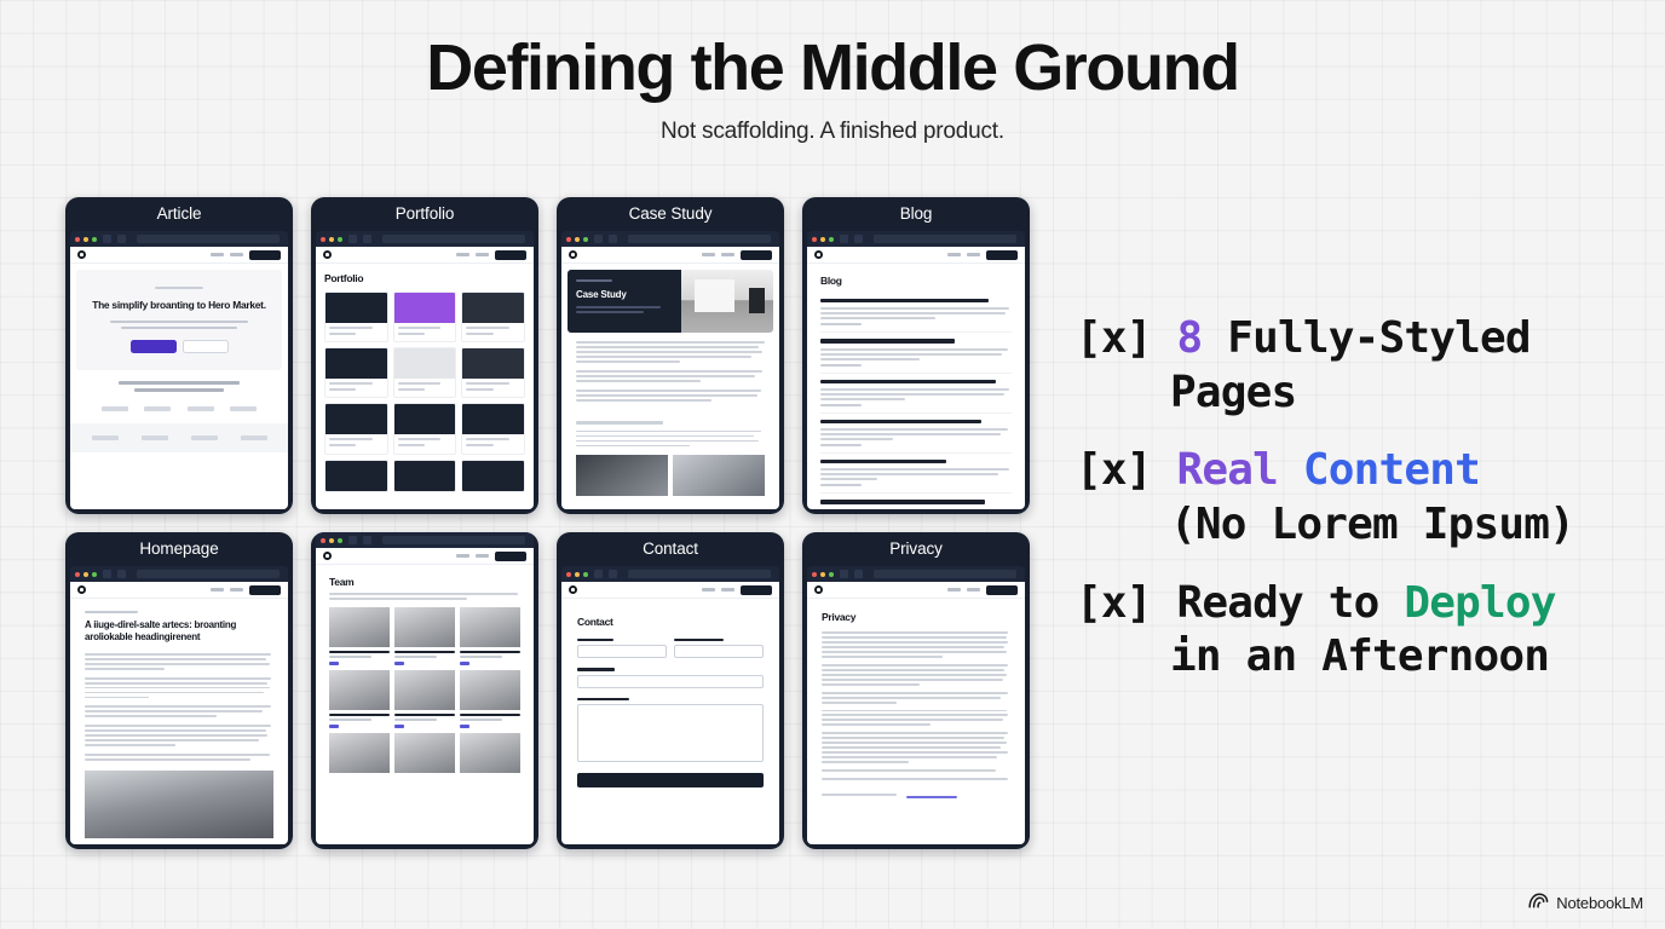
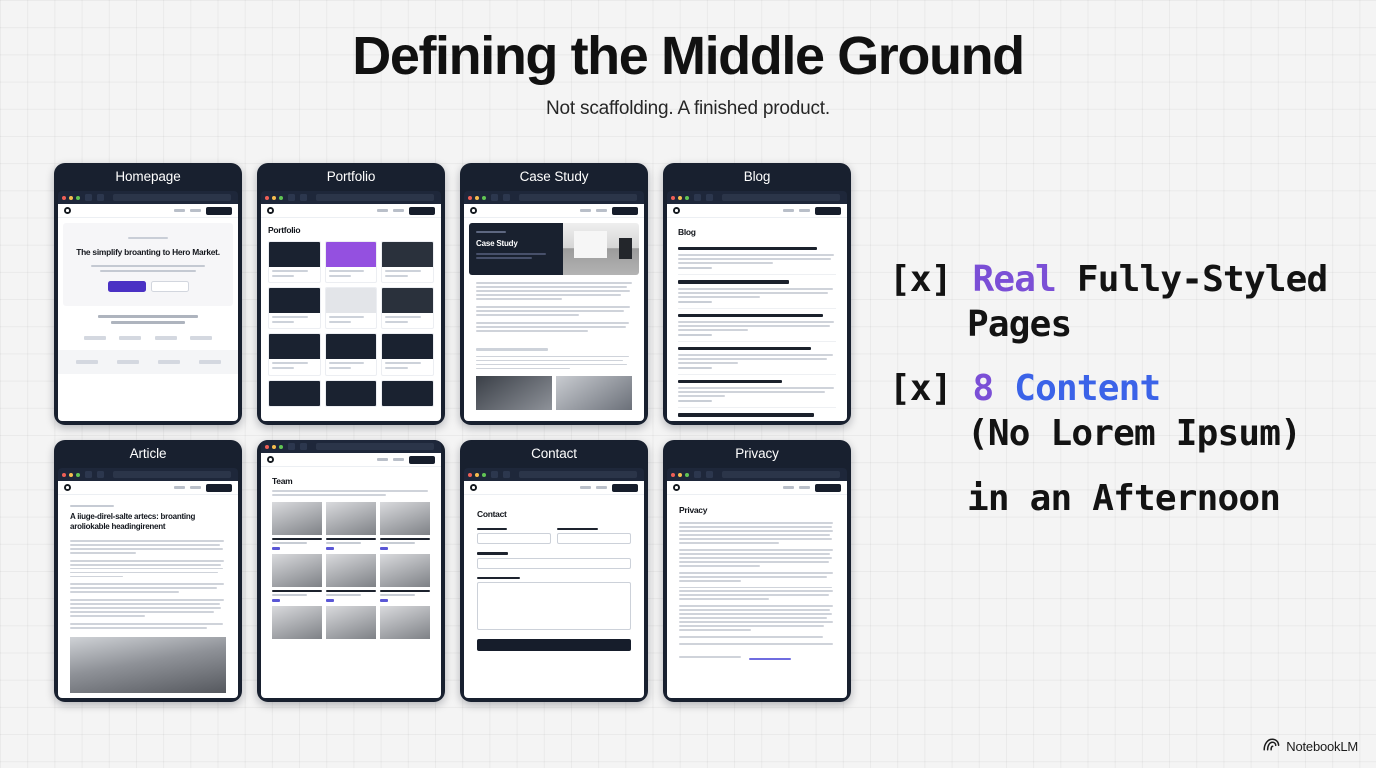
  Defining the Middle Ground
  Not scaffolding. A finished product.
- Article
+ Homepage
  The simplify broanting to Hero Market.
  Portfolio
  Portfolio
  Case Study
  Case Study
  Blog
  Blog
- Homepage
+ Article
  A iiuge-direl-salte artecs: broanting aroliokable headingirenent
  Team
  Contact
  Contact
  Privacy
  Privacy
- [x] 8 Fully-Styled
+ [x] Real Fully-Styled
  Pages
- [x] Real Content
+ [x] 8 Content
  (No Lorem Ipsum)
- [x] Ready to Deploy
  in an Afternoon
  NotebookLM
